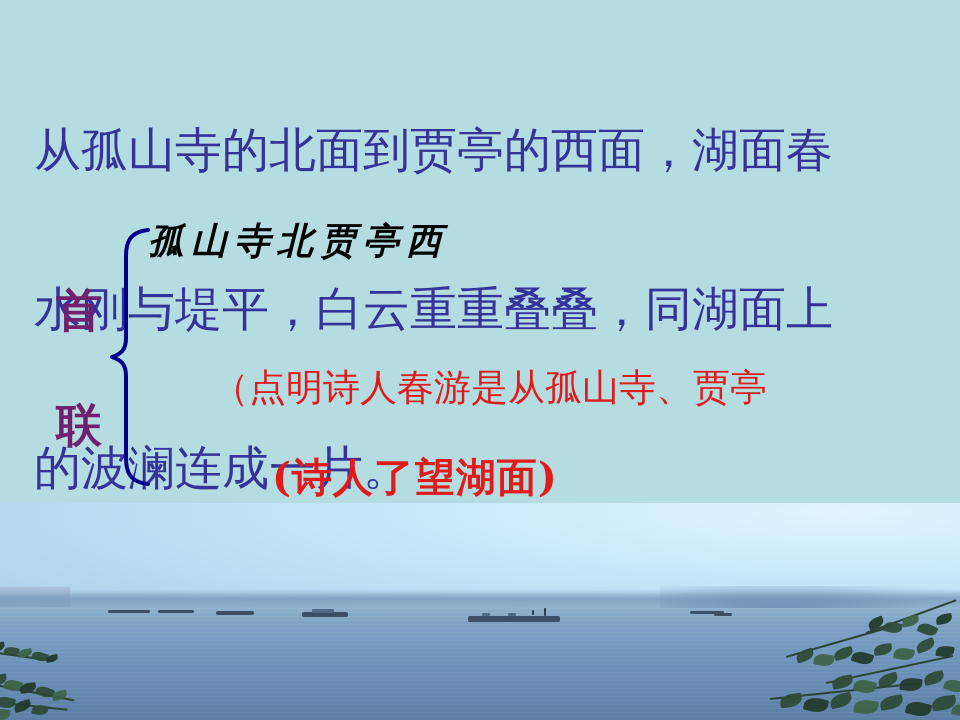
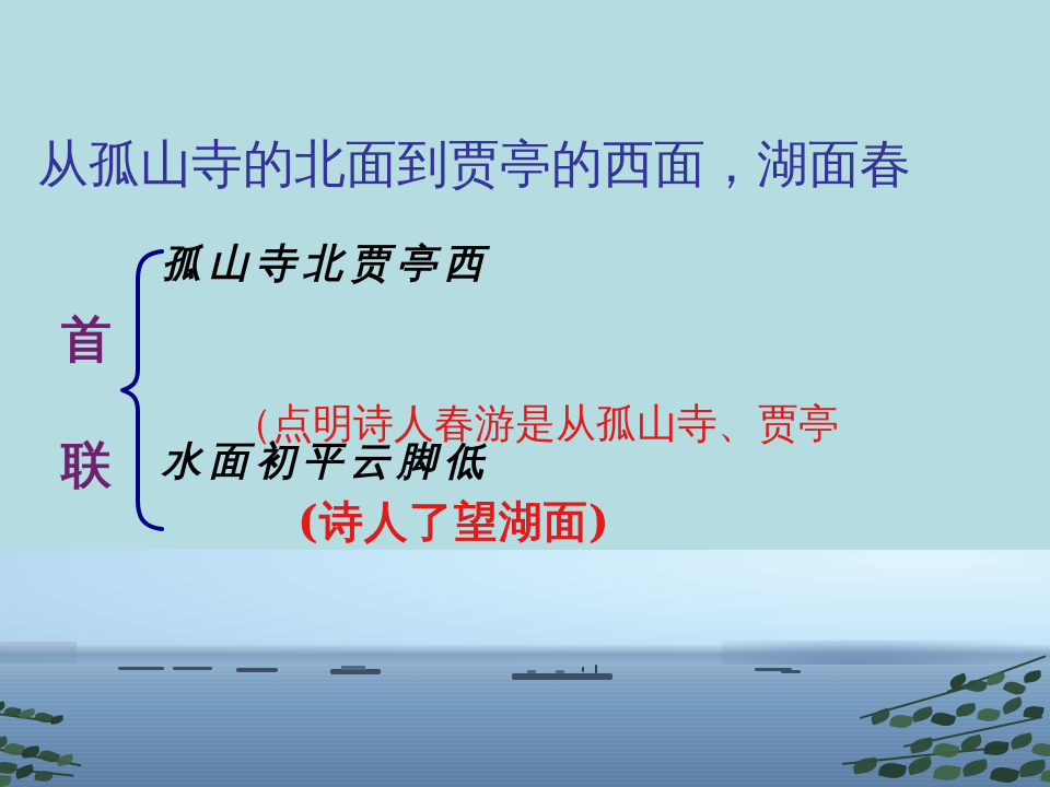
  从孤山寺的北面到贾亭的西面，湖面春
- 水刚与堤平，白云重重叠叠，同湖面上
- 的波澜连成一片。
  首
  联
  孤山寺北贾亭西
  （点明诗人春游是从孤山寺、贾亭
+ 水面初平云脚低
  (诗人了望湖面)
